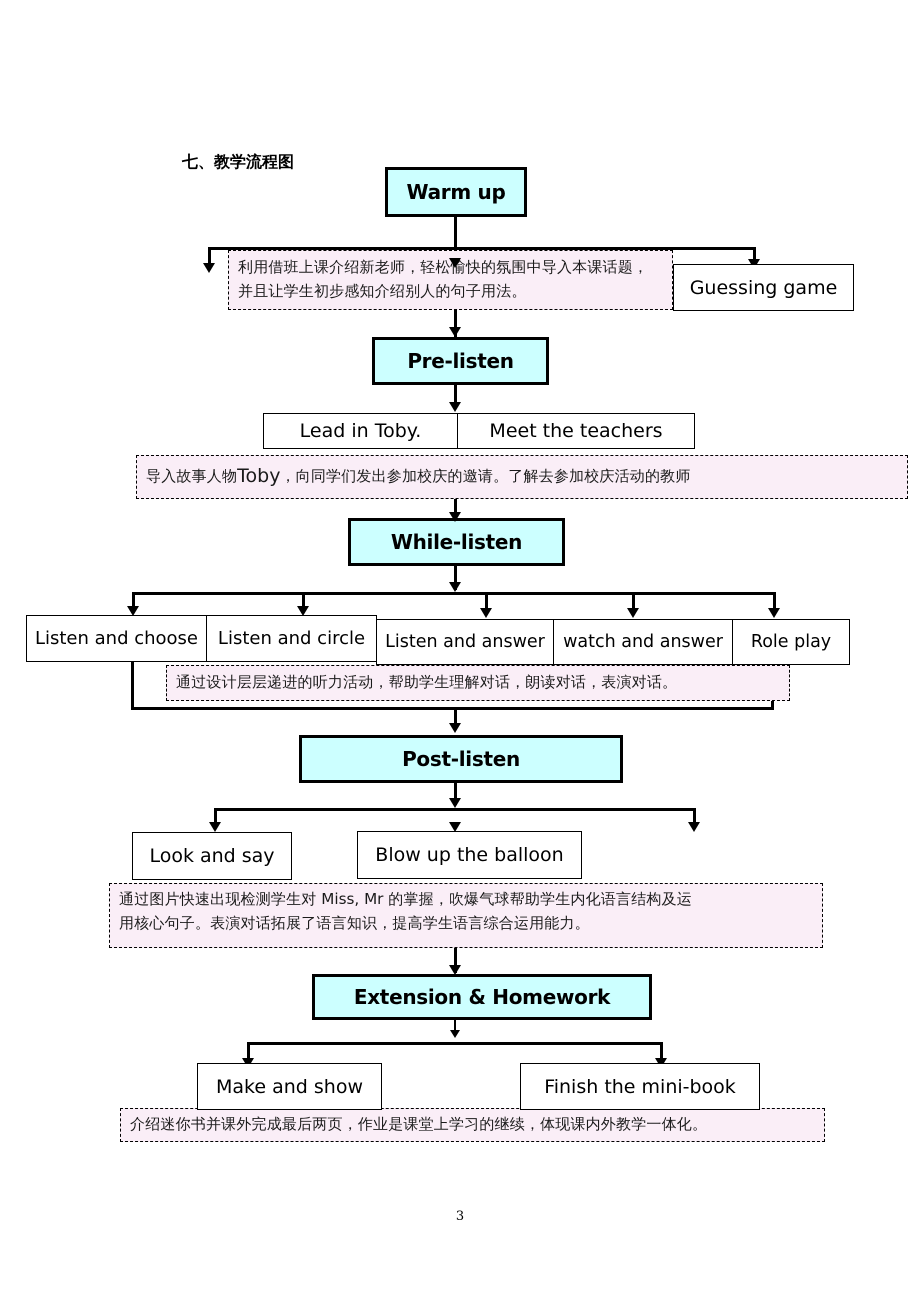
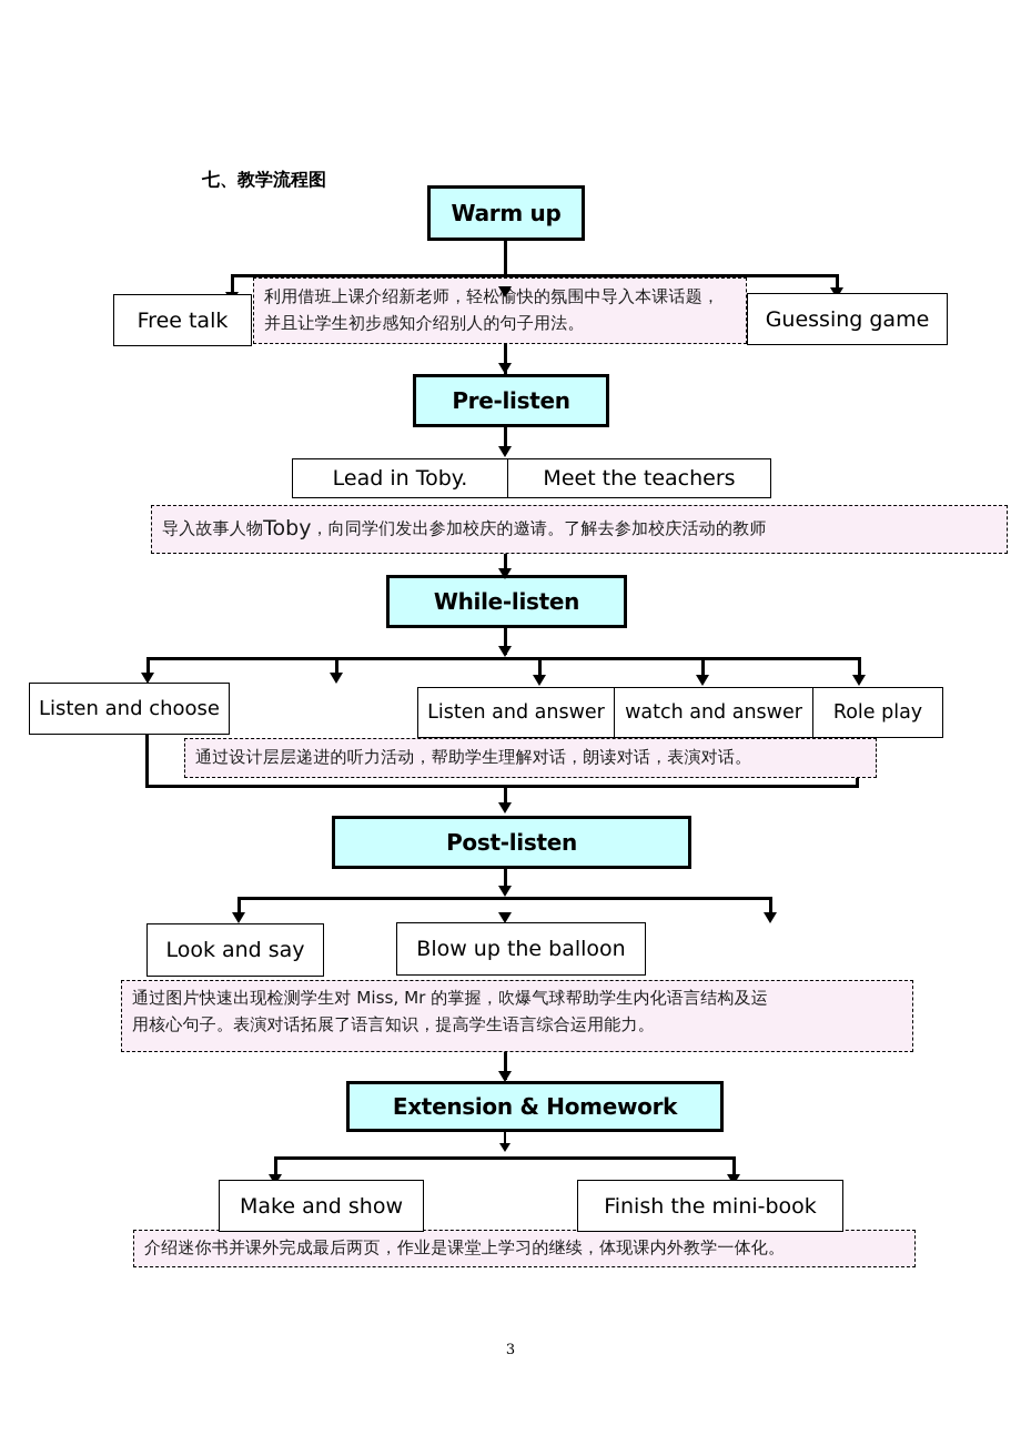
  七、教学流程图
  Warm up
+ Free talk
  Guessing game
  利用借班上课介绍新老师，轻松愉快的氛围中导入本课话题，并且让学生初步感知介绍别人的句子用法。
  Pre-listen
  Lead in Toby.
  Meet the teachers
  导入故事人物
  Toby
  ，向同学们发出参加校庆的邀请。了解去参加校庆活动的教师
  While-listen
  Listen and choose
- Listen and circle
  Listen and answer
  watch and answer
  Role play
  通过设计层层递进的听力活动，帮助学生理解对话，朗读对话，表演对话。
  Post-listen
  Look and say
  Blow up the balloon
  通过图片快速出现检测学生对 Miss, Mr 的掌握，吹爆气球帮助学生内化语言结构及运
  用核心句子。表演对话拓展了语言知识，提高学生语言综合运用能力。
  Extension & Homework
  Make and show
  Finish the mini-book
  介绍迷你书并课外完成最后两页，作业是课堂上学习的继续，体现课内外教学一体化。
  3
